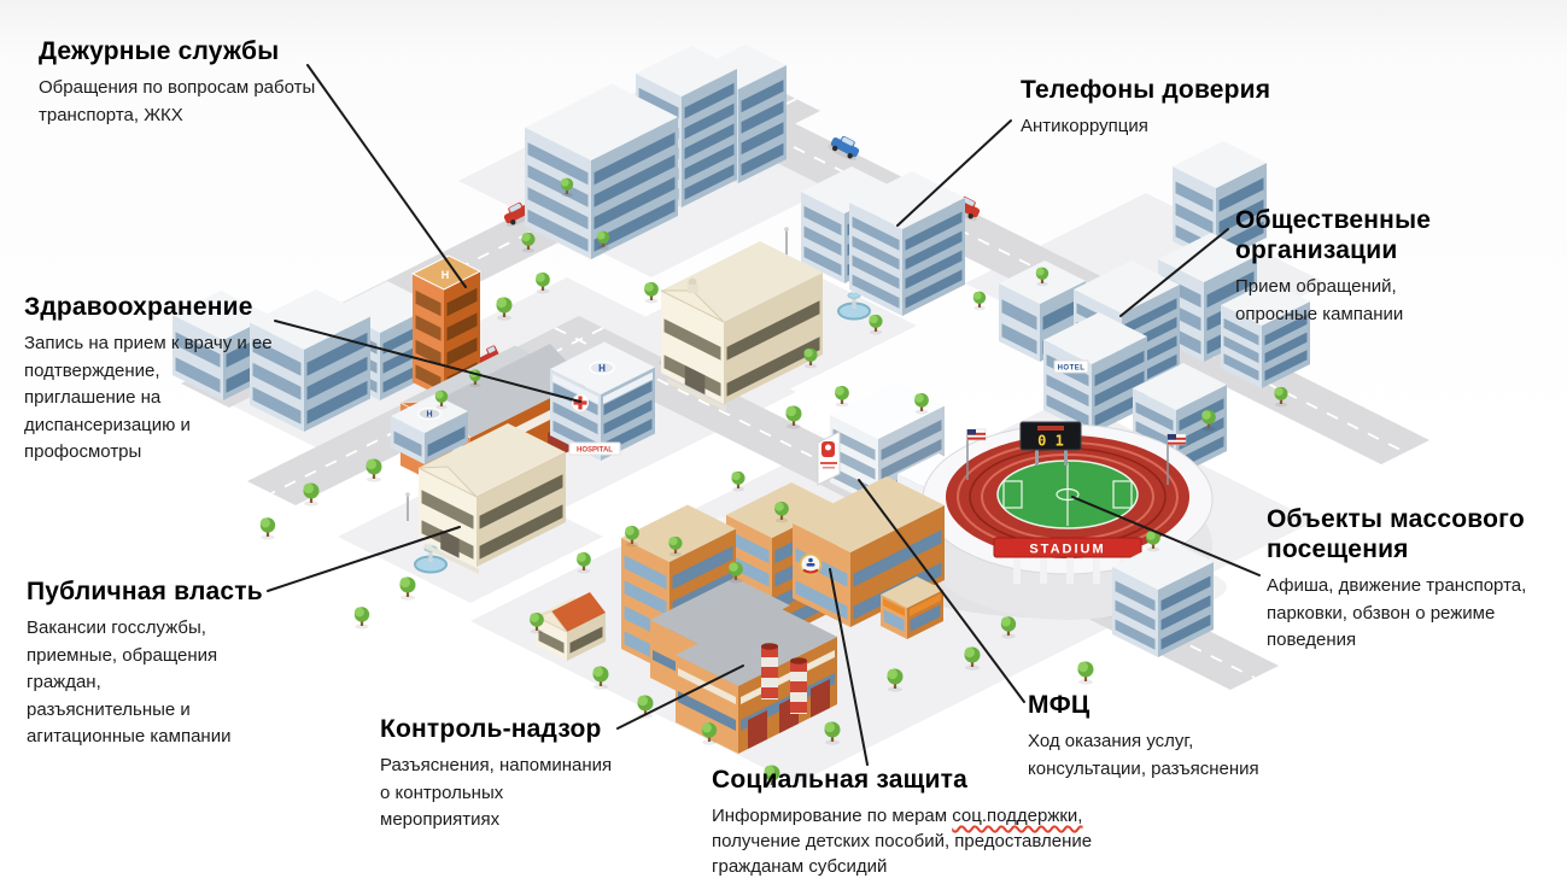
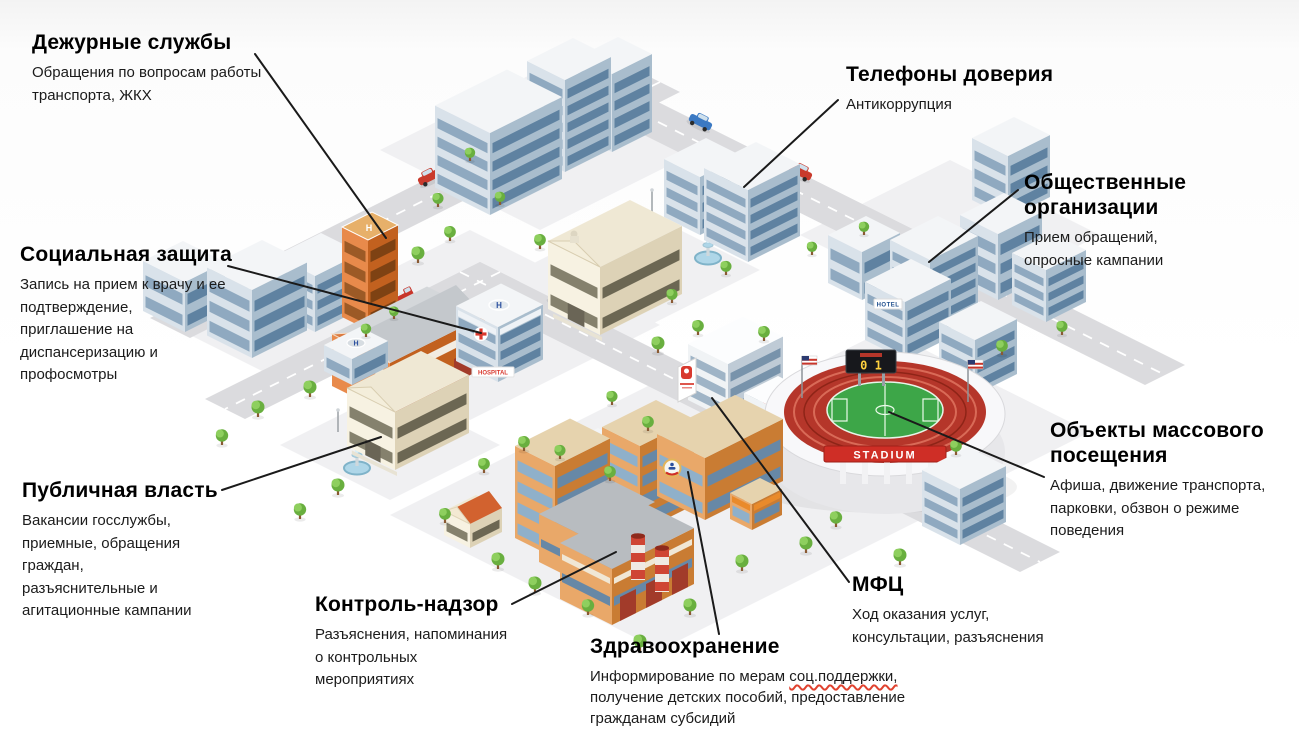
  H
  H
  STADIUM
  0 1
  Дежурные службы
  Обращения по вопросам работы
  транспорта, ЖКХ
  Телефоны доверия
  Антикоррупция
  Общественные
  организации
  Прием обращений,
  опросные кампании
- Здравоохранение
+ Социальная защита
  Запись на прием к врачу и ее
  подтверждение,
  приглашение на
  диспансеризацию и
  профосмотры
  Публичная власть
  Вакансии госслужбы,
  приемные, обращения
  граждан,
  разъяснительные и
  агитационные кампании
  Контроль-надзор
  Разъяснения, напоминания
  о контрольных
  мероприятиях
- Социальная защита
+ Здравоохранение
  Информирование по мерам соц.поддержки,
  получение детских пособий, предоставление
  гражданам субсидий
  МФЦ
  Ход оказания услуг,
  консультации, разъяснения
  Объекты массового
  посещения
  Афиша, движение транспорта,
  парковки, обзвон о режиме
  поведения
